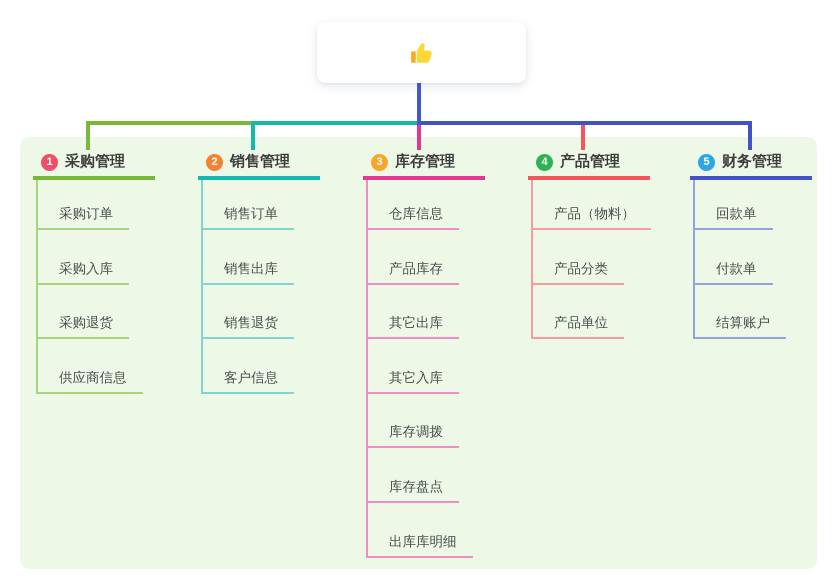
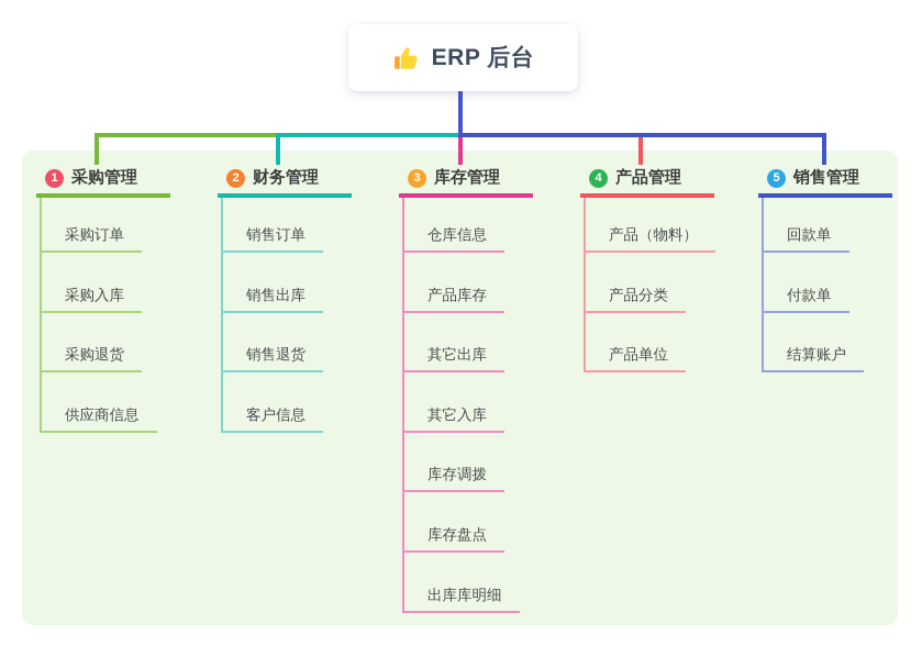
+ ERP 后台
  1
  采购管理
  采购订单
  采购入库
  采购退货
  供应商信息
  2
- 销售管理
+ 财务管理
  销售订单
  销售出库
  销售退货
  客户信息
  3
  库存管理
  仓库信息
  产品库存
  其它出库
  其它入库
  库存调拨
  库存盘点
  出库库明细
  4
  产品管理
  产品（物料）
  产品分类
  产品单位
  5
- 财务管理
+ 销售管理
  回款单
  付款单
  结算账户
